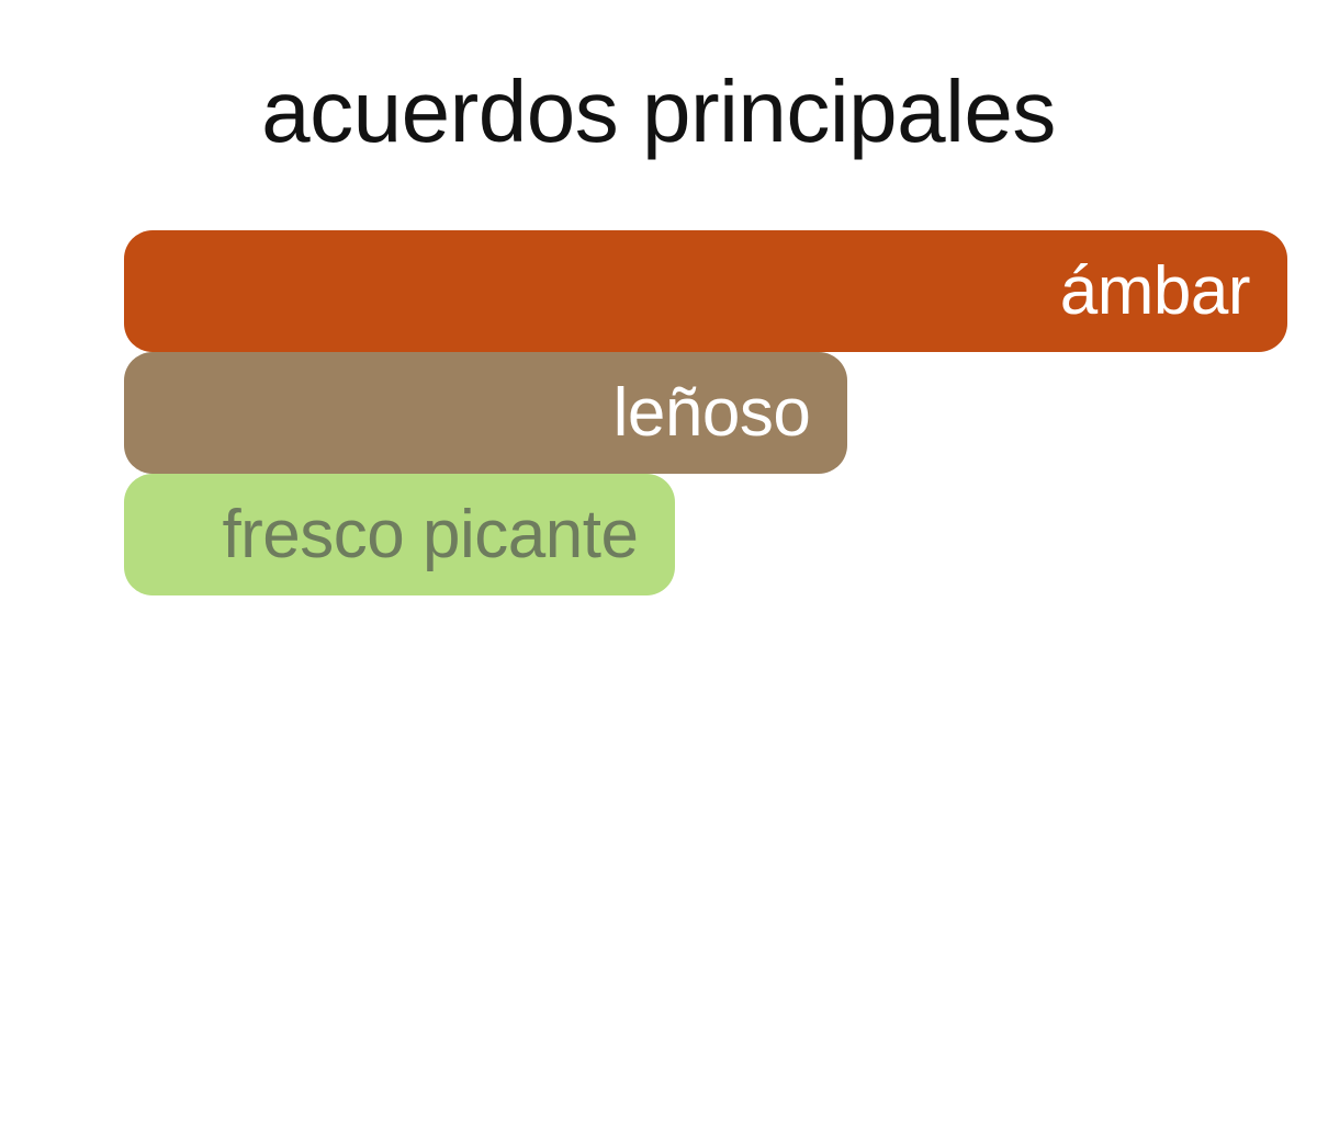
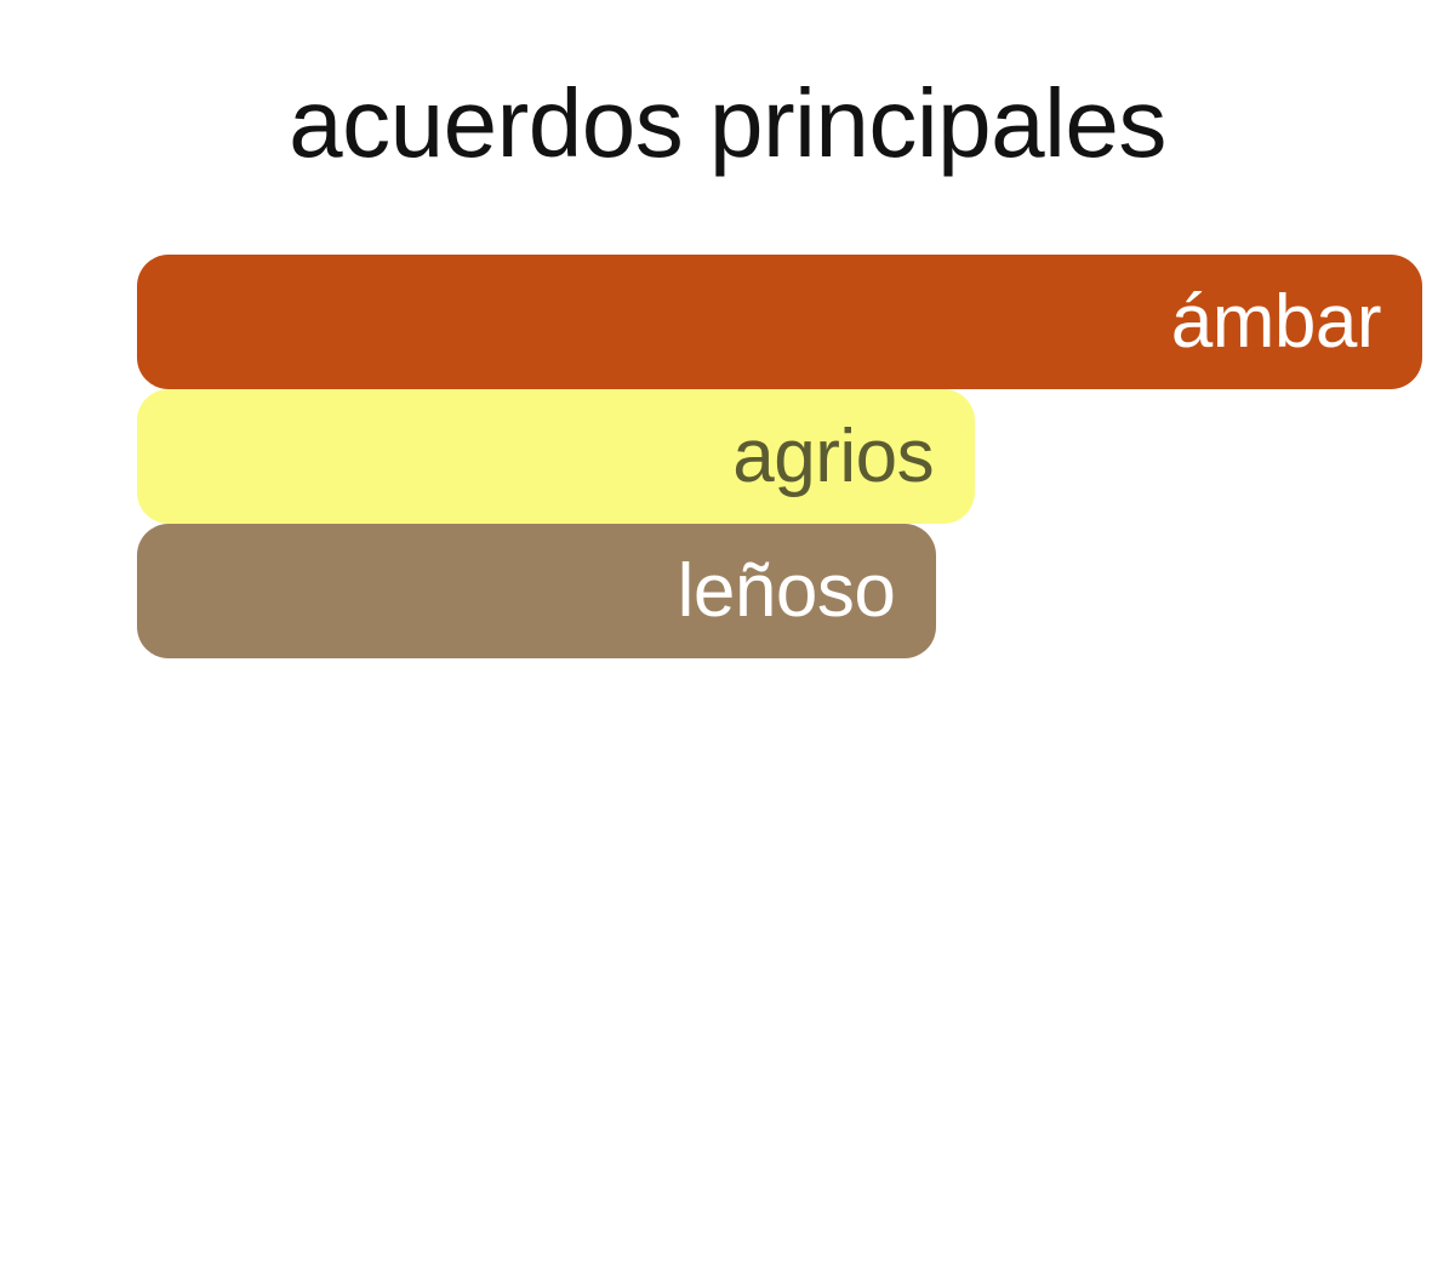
  acuerdos principales
  ámbar
+ agrios
  leñoso
- fresco picante
